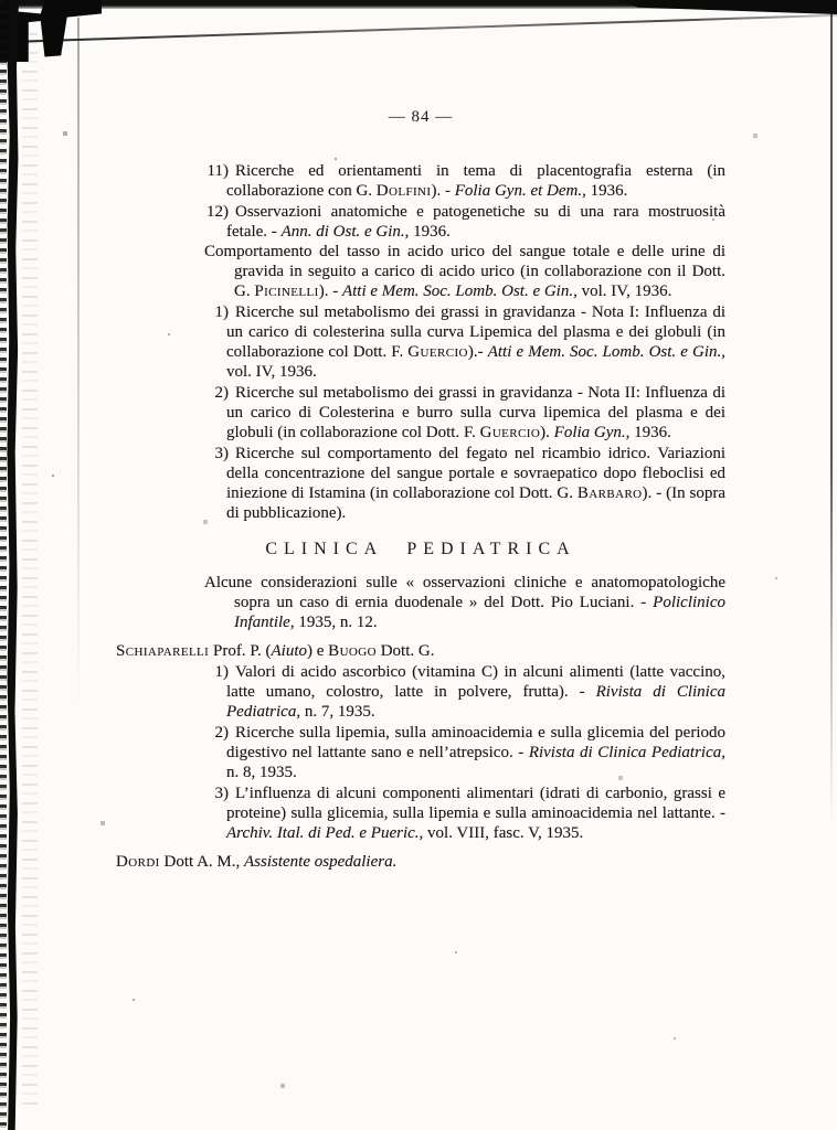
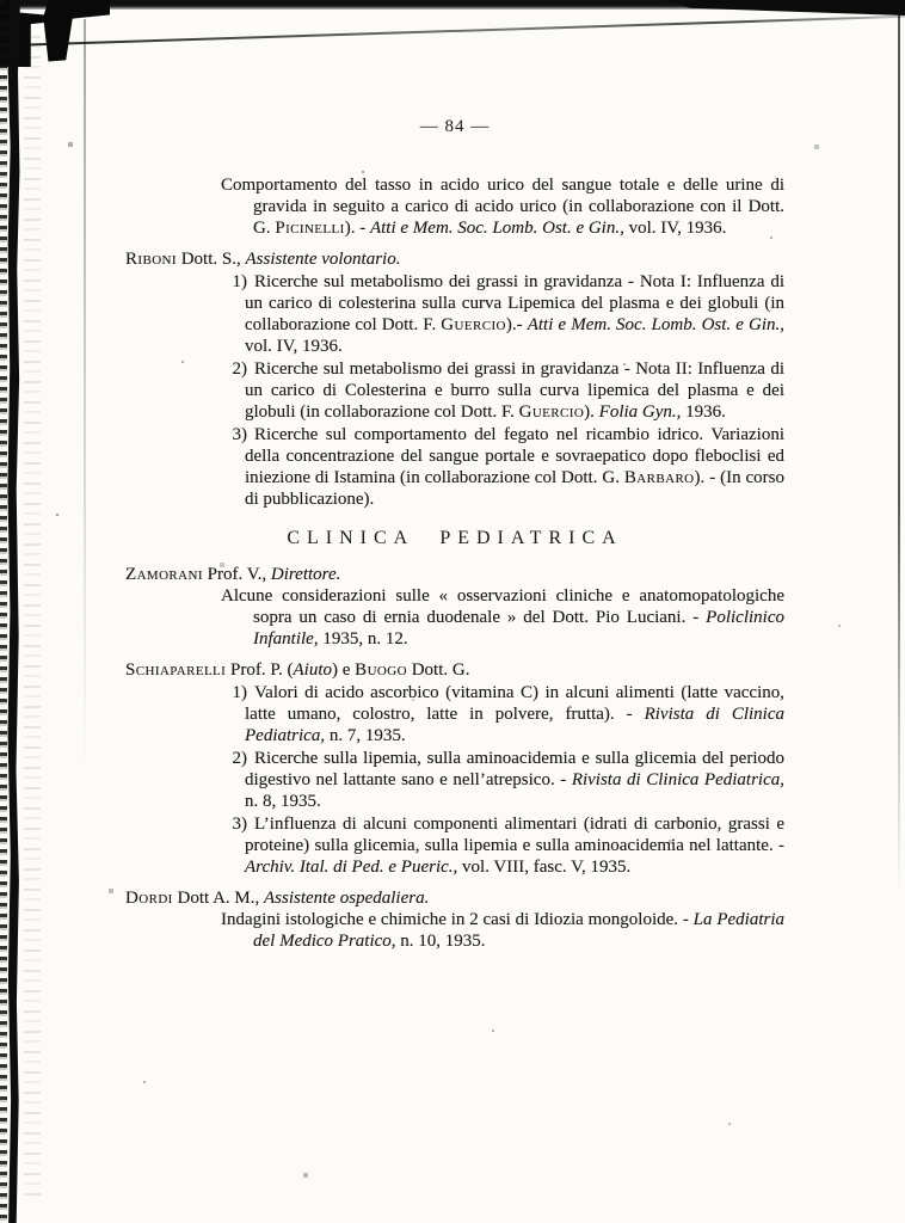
  — 84 —
- 11)
- Ricerche ed orientamenti in tema di placentografia esterna (in collaborazione con G. Dolfini). - Folia Gyn. et Dem., 1936.
- 12)
- Osservazioni anatomiche e patogenetiche su di una rara mostruosità fetale. - Ann. di Ost. e Gin., 1936.
  Comportamento del tasso in acido urico del sangue totale e delle urine di gravida in seguito a carico di acido urico (in collaborazione con il Dott. G. Picinelli). - Atti e Mem. Soc. Lomb. Ost. e Gin., vol. IV, 1936.
+ Riboni Dott. S., Assistente volontario.
  1)
  Ricerche sul metabolismo dei grassi in gravidanza - Nota I: Influenza di un carico di colesterina sulla curva Lipemica del plasma e dei globuli (in collaborazione col Dott. F. Guercio).- Atti e Mem. Soc. Lomb. Ost. e Gin., vol. IV, 1936.
  2)
  Ricerche sul metabolismo dei grassi in gravidanza - Nota II: Influenza di un carico di Colesterina e burro sulla curva lipemica del plasma e dei globuli (in collaborazione col Dott. F. Guercio). Folia Gyn., 1936.
  3)
- Ricerche sul comportamento del fegato nel ricambio idrico. Variazioni della concentrazione del sangue portale e sovraepatico dopo fleboclisi ed iniezione di Istamina (in collaborazione col Dott. G. Barbaro). - (In sopra di pubblicazione).
+ Ricerche sul comportamento del fegato nel ricambio idrico. Variazioni della concentrazione del sangue portale e sovraepatico dopo fleboclisi ed iniezione di Istamina (in collaborazione col Dott. G. Barbaro). - (In corso di pubblicazione).
  CLINICA PEDIATRICA
+ Zamorani Prof. V., Direttore.
  Alcune considerazioni sulle « osservazioni cliniche e anatomopatologiche sopra un caso di ernia duodenale » del Dott. Pio Luciani. - Policlinico Infantile, 1935, n. 12.
  Schiaparelli Prof. P. (Aiuto) e Buogo Dott. G.
  1)
  Valori di acido ascorbico (vitamina C) in alcuni alimenti (latte vaccino, latte umano, colostro, latte in polvere, frutta). - Rivista di Clinica Pediatrica, n. 7, 1935.
  2)
  Ricerche sulla lipemia, sulla aminoacidemia e sulla glicemia del periodo digestivo nel lattante sano e nell’atrepsico. - Rivista di Clinica Pediatrica, n. 8, 1935.
  3)
  L’influenza di alcuni componenti alimentari (idrati di carbonio, grassi e proteine) sulla glicemia, sulla lipemia e sulla aminoacidemia nel lattante. - Archiv. Ital. di Ped. e Pueric., vol. VIII, fasc. V, 1935.
  Dordi Dott A. M., Assistente ospedaliera.
+ Indagini istologiche e chimiche in 2 casi di Idiozia mongoloide. - La Pediatria del Medico Pratico, n. 10, 1935.
